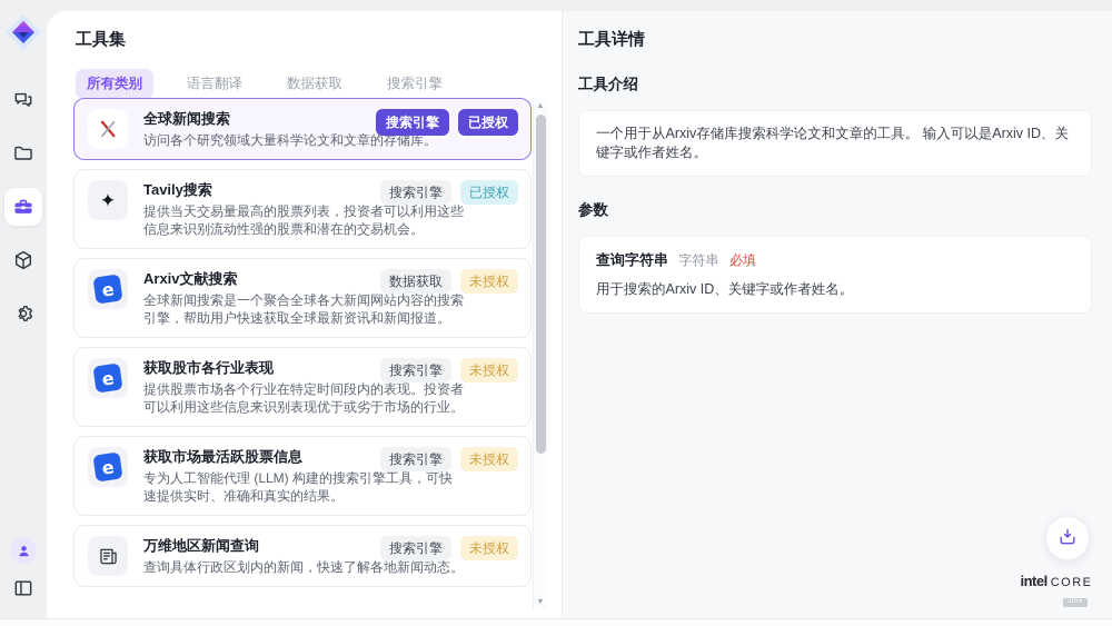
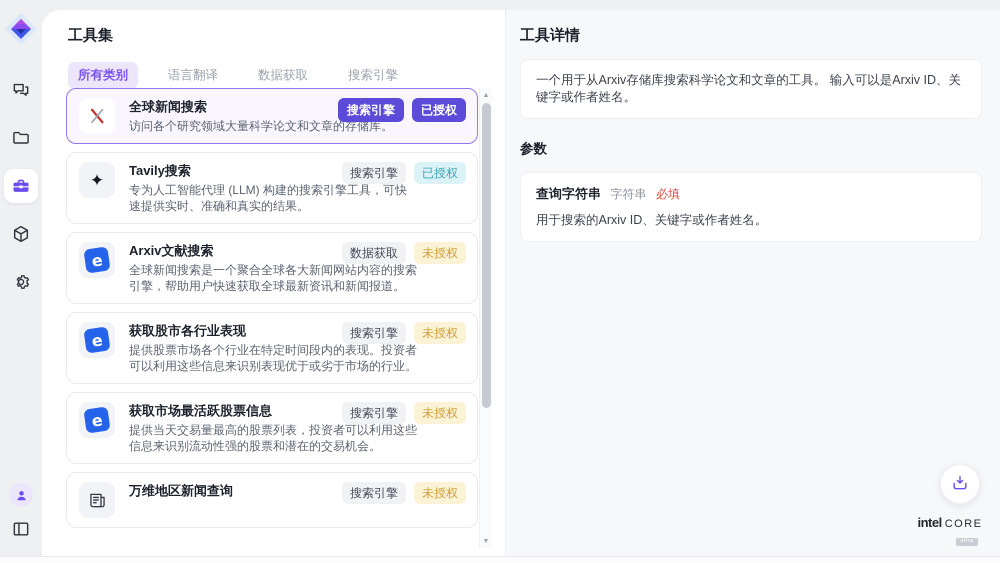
  工具集
  所有类别
  语言翻译
  数据获取
  搜索引擎
  全球新闻搜索
  访问各个研究领域大量科学论文和文章的存储库。
  搜索引擎
  已授权
  ✦
  Tavily搜索
- 提供当天交易量最高的股票列表，投资者可以利用这些信息来识别流动性强的股票和潜在的交易机会。
+ 专为人工智能代理 (LLM) 构建的搜索引擎工具，可快速提供实时、准确和真实的结果。
  搜索引擎
  已授权
  Arxiv文献搜索
  全球新闻搜索是一个聚合全球各大新闻网站内容的搜索引擎，帮助用户快速获取全球最新资讯和新闻报道。
  数据获取
  未授权
  获取股市各行业表现
  提供股票市场各个行业在特定时间段内的表现。投资者可以利用这些信息来识别表现优于或劣于市场的行业。
  搜索引擎
  未授权
  获取市场最活跃股票信息
- 专为人工智能代理 (LLM) 构建的搜索引擎工具，可快速提供实时、准确和真实的结果。
+ 提供当天交易量最高的股票列表，投资者可以利用这些信息来识别流动性强的股票和潜在的交易机会。
  搜索引擎
  未授权
  万维地区新闻查询
- 查询具体行政区划内的新闻，快速了解各地新闻动态。
  搜索引擎
  未授权
  工具详情
- 工具介绍
  一个用于从Arxiv存储库搜索科学论文和文章的工具。 输入可以是Arxiv ID、关键字或作者姓名。
  参数
  查询字符串 字符串 必填
  用于搜索的Arxiv ID、关键字或作者姓名。
  intel
  CORE
